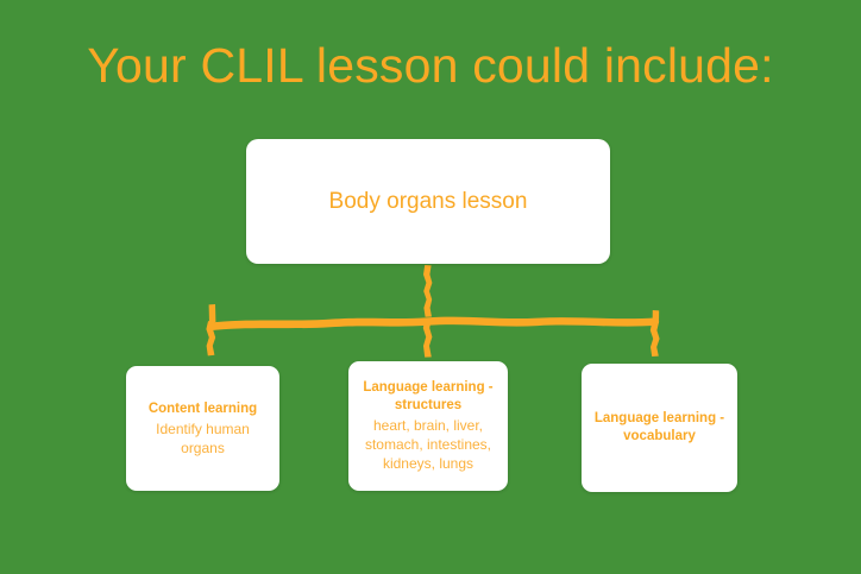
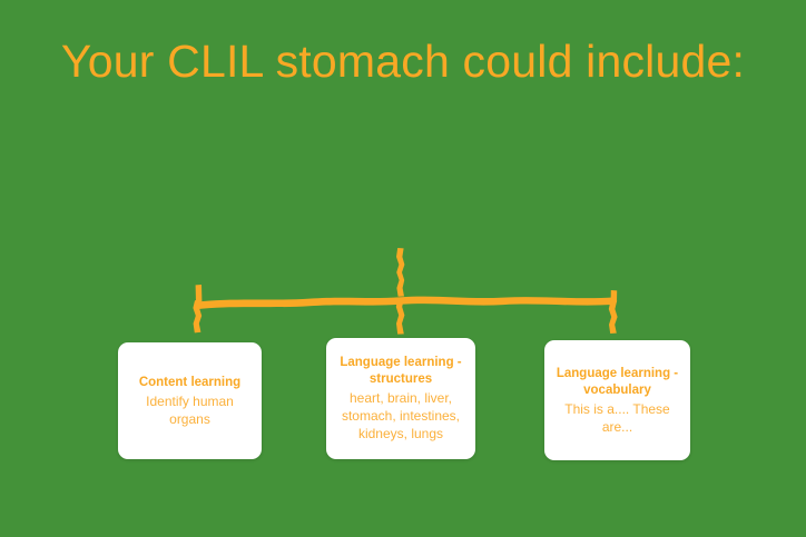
- Your CLIL lesson could include:
+ Your CLIL stomach could include:
- Body organs lesson
  Content learning
  Identify human organs
  Language learning - structures
  heart, brain, liver, stomach, intestines, kidneys, lungs
  Language learning - vocabulary
+ This is a.... These are...
